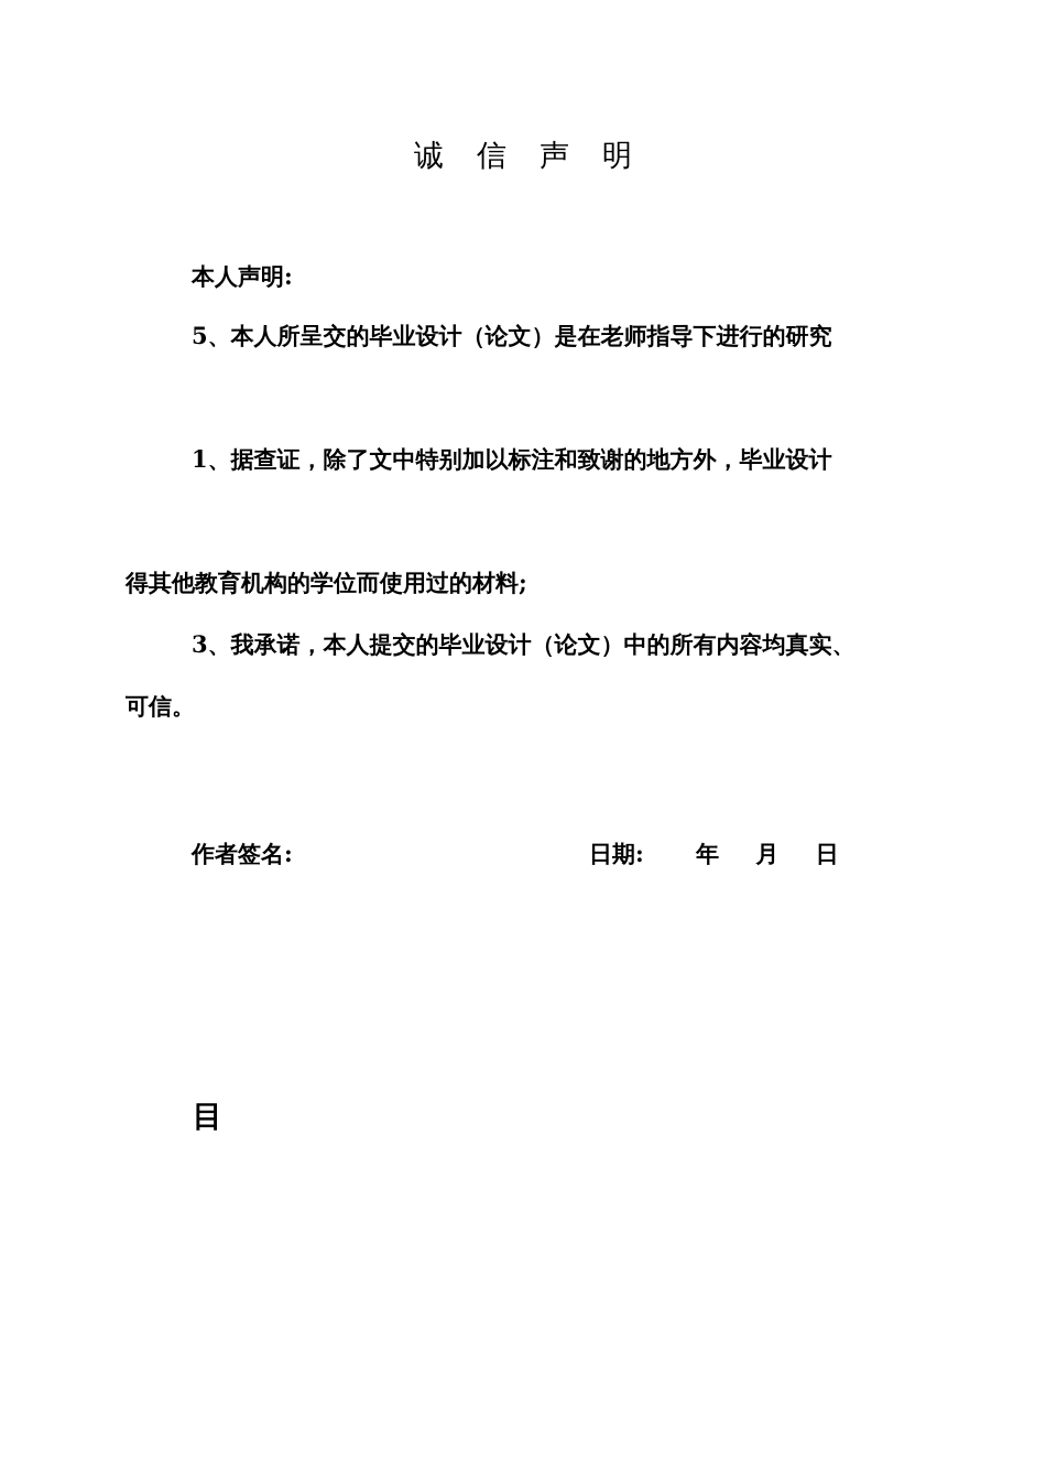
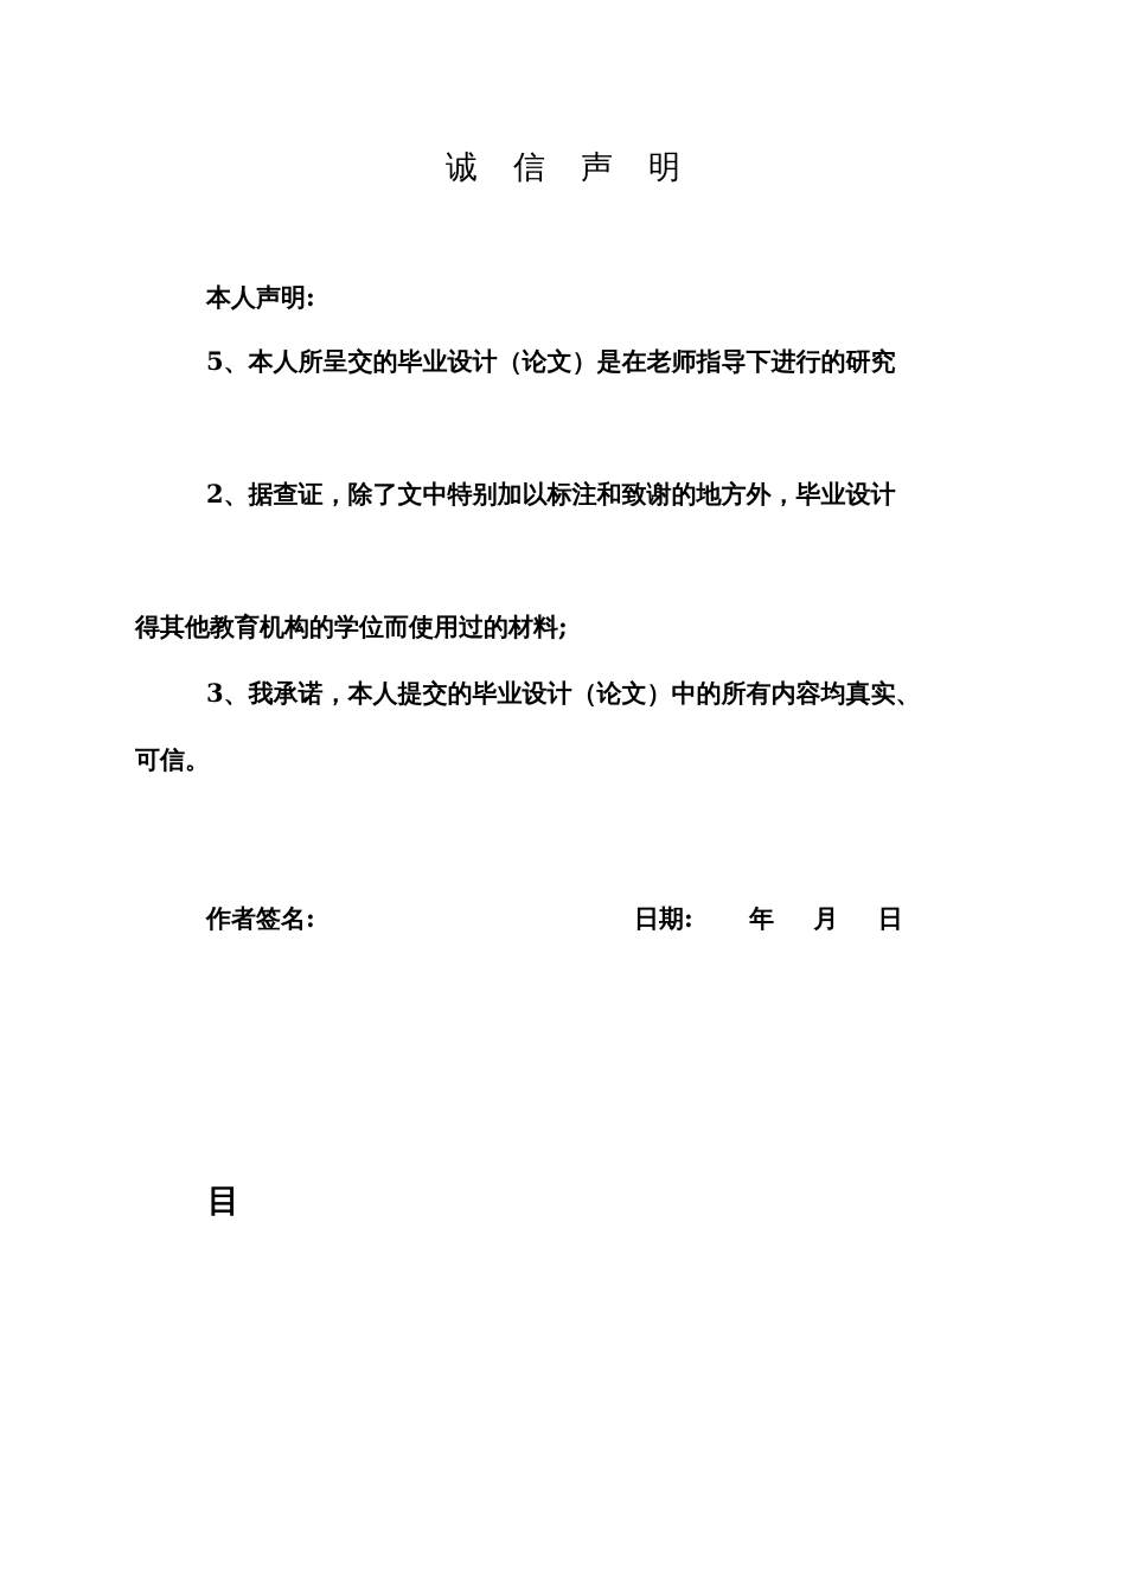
  诚信声明
  本人声明:
  5、本人所呈交的毕业设计（论文）是在老师指导下进行的研究
- 1、据查证，除了文中特别加以标注和致谢的地方外，毕业设计
+ 2、据查证，除了文中特别加以标注和致谢的地方外，毕业设计
  得其他教育机构的学位而使用过的材料;
  3、我承诺，本人提交的毕业设计（论文）中的所有内容均真实、
  可信。
  作者签名:
  日期: 年 月 日
  目
